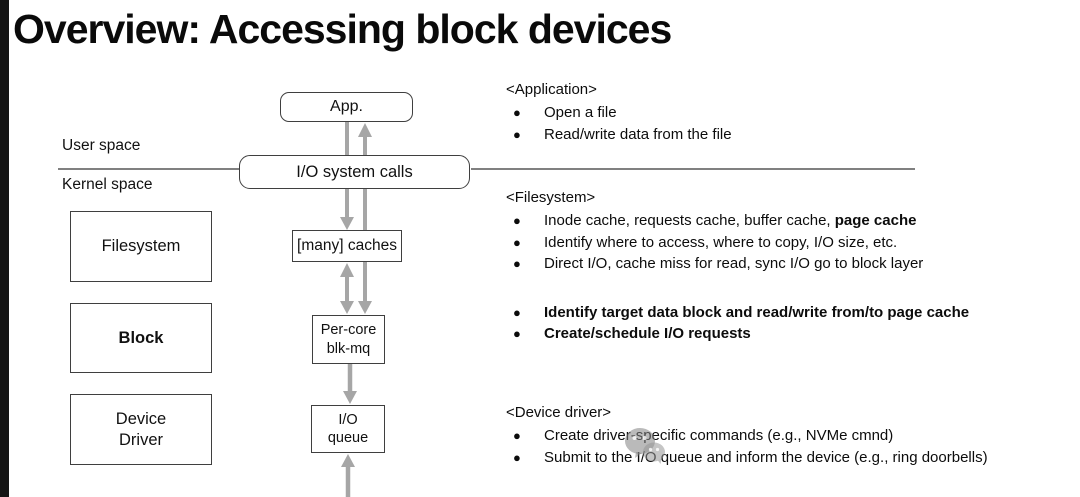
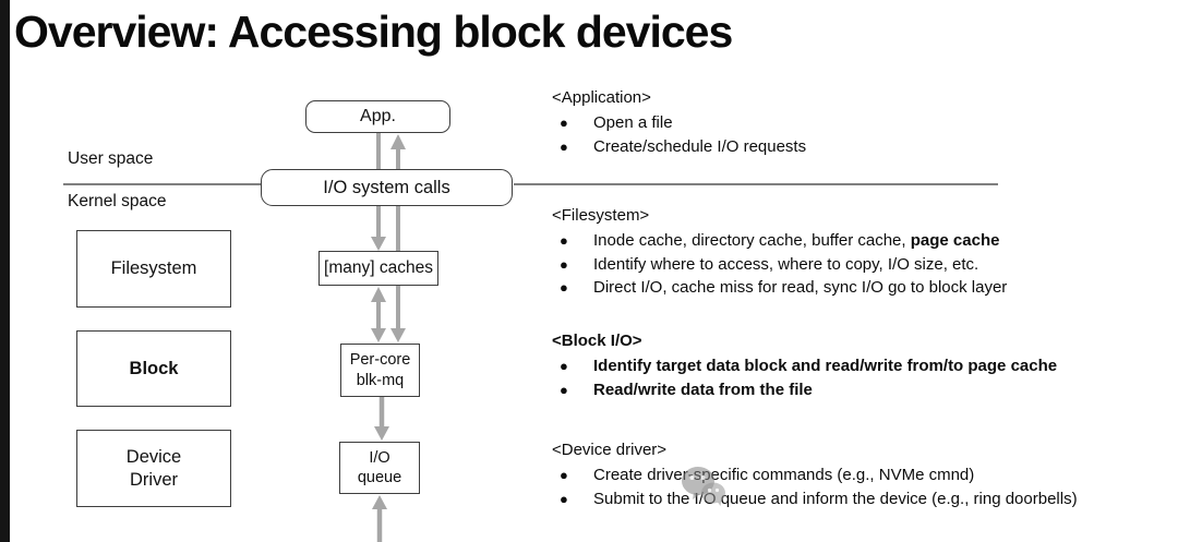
  Overview: Accessing block devices
  User space
  Kernel space
  App.
  I/O system calls
  [many] caches
  Per-core
  blk-mq
  I/O
  queue
  Filesystem
  Block
  Device
  Driver
  <Application>
  ●
  Open a file
  ●
- Read/write data from the file
+ Create/schedule I/O requests
  <Filesystem>
  ●
- Inode cache, requests cache, buffer cache, page cache
+ Inode cache, directory cache, buffer cache, page cache
  ●
  Identify where to access, where to copy, I/O size, etc.
  ●
  Direct I/O, cache miss for read, sync I/O go to block layer
+ <Block I/O>
  ●
  Identify target data block and read/write from/to page cache
  ●
- Create/schedule I/O requests
+ Read/write data from the file
  <Device driver>
  ●
  Create driver-specific commands (e.g., NVMe cmnd)
  ●
  Submit to the I/O queue and inform the device (e.g., ring doorbells)
